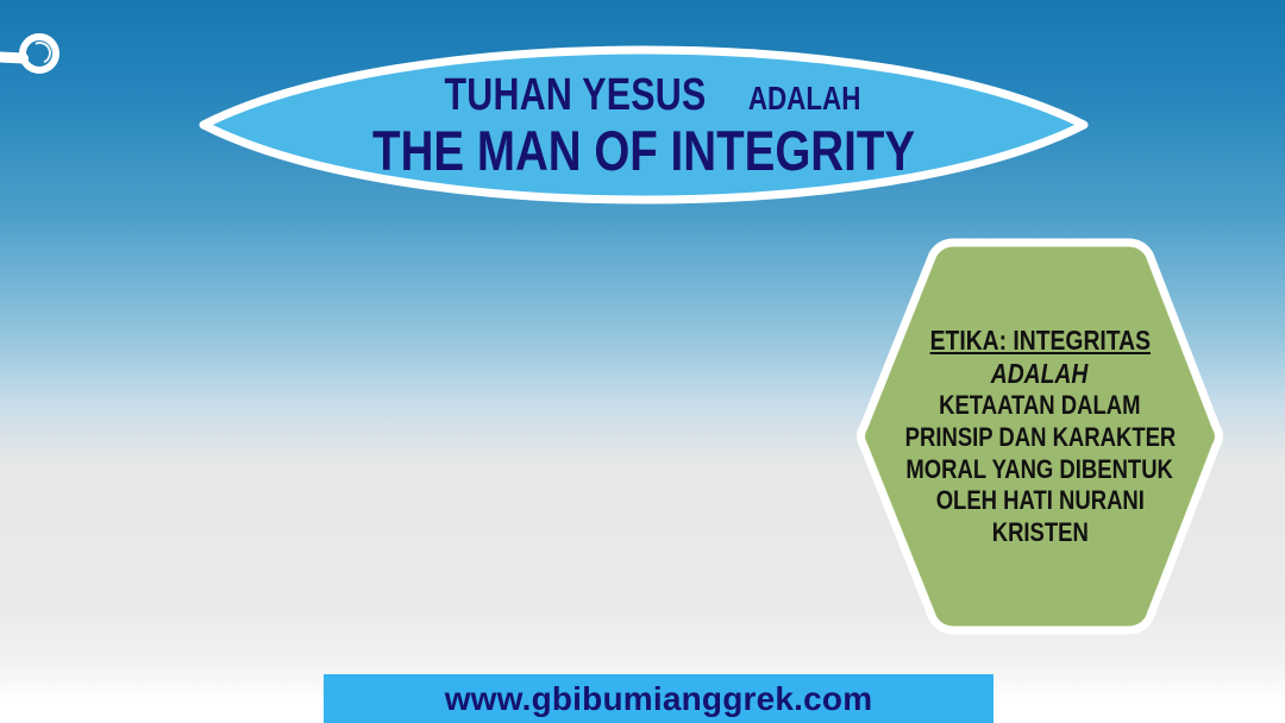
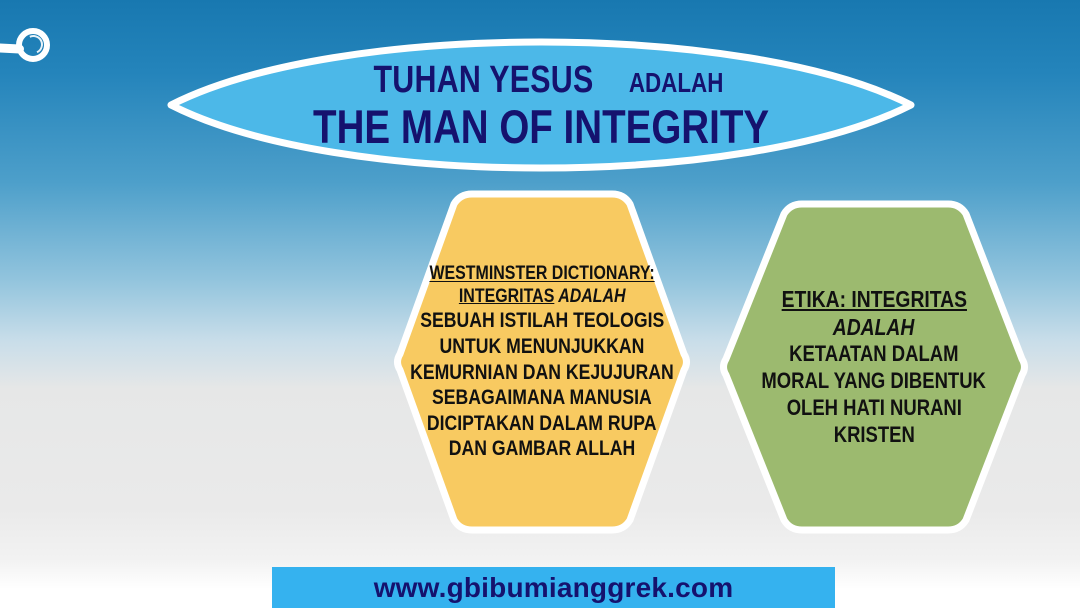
  TUHAN YESUS ADALAH
  THE MAN OF INTEGRITY
+ WESTMINSTER DICTIONARY:
+ INTEGRITAS ADALAH
+ SEBUAH ISTILAH TEOLOGIS
+ UNTUK MENUNJUKKAN
+ KEMURNIAN DAN KEJUJURAN
+ SEBAGAIMANA MANUSIA
+ DICIPTAKAN DALAM RUPA
+ DAN GAMBAR ALLAH
  ETIKA: INTEGRITAS
  ADALAH
  KETAATAN DALAM
- PRINSIP DAN KARAKTER
  MORAL YANG DIBENTUK
  OLEH HATI NURANI
  KRISTEN
  www.gbibumianggrek.com
